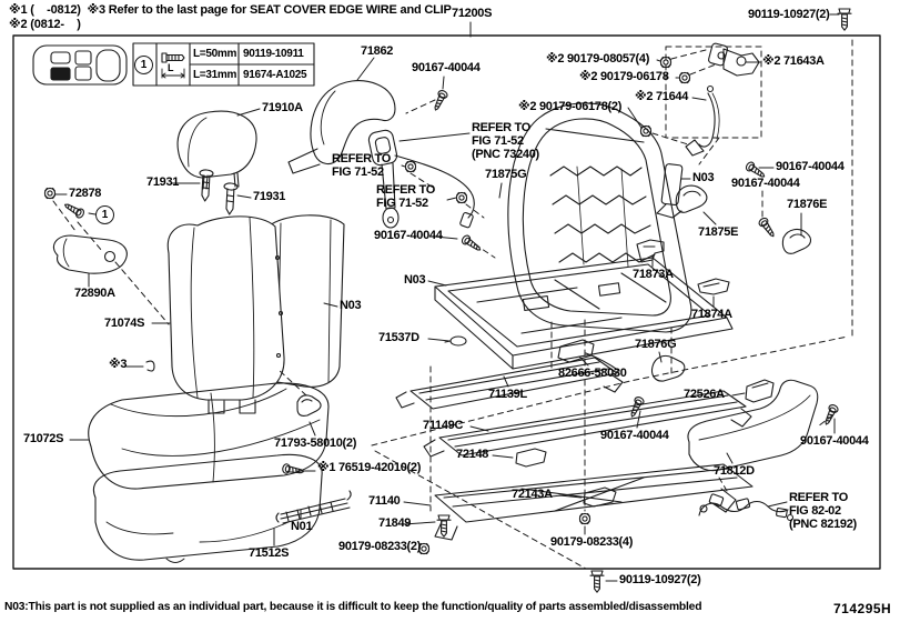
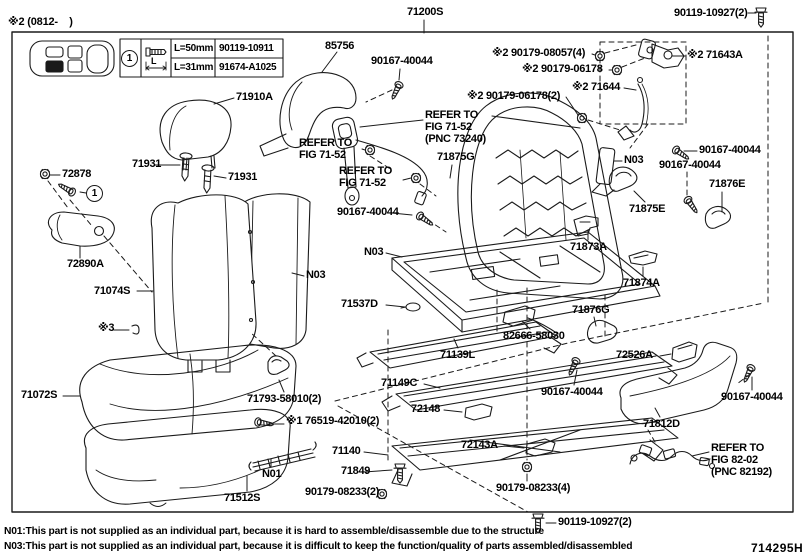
- ※1 ( -0812) ※3 Refer to the last page for SEAT COVER EDGE WIRE and CLIP
  ※2 (0812- )
  1
  L
  L=50mm
  90119-10911
  L=31mm
  91674-A1025
  1
  71200S
  90119-10927(2)
- 71862
+ 85756
  90167-40044
  ※2 90179-08057(4)
  ※2 90179-06178
  ※2 71643A
  ※2 71644
  ※2 90179-06178(2)
  71910A
  REFER TO
  FIG 71-52
  (PNC 73240)
  REFER TO
  FIG 71-52
  71875G
  71931
  REFER TO
  FIG 71-52
  72878
  71931
  90167-40044
  N03
  90167-40044
  71876E
  71875E
  90167-40044
  72890A
  71873A
  N03
  N03
  71074S
  71874A
  71537D
  71876G
  ※3
  82666-58030
  71139L
  72526A
  71149C
  71072S
  90167-40044
  90167-40044
  71793-58010(2)
  72148
  ※1 76519-42010(2)
  71812D
  72143A
  71140
  N01
  REFER TO
  FIG 82-02
  (PNC 82192)
  71849
  71512S
  90179-08233(2)
  90179-08233(4)
  90119-10927(2)
+ N01:This part is not supplied as an individual part, because it is hard to assemble/disassemble due to the structure
  N03:This part is not supplied as an individual part, because it is difficult to keep the function/quality of parts assembled/disassembled
  714295H
